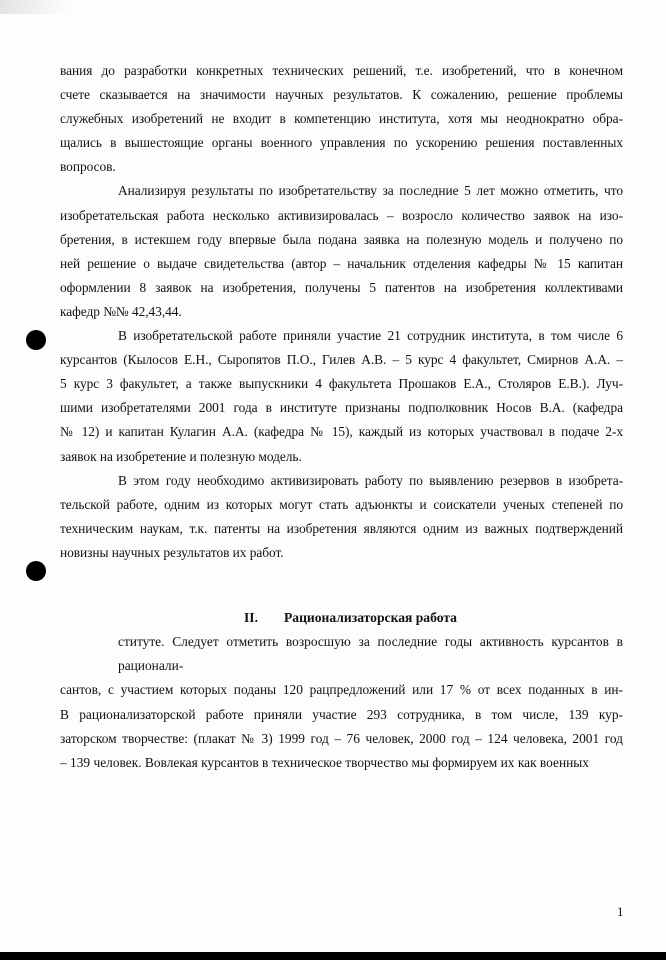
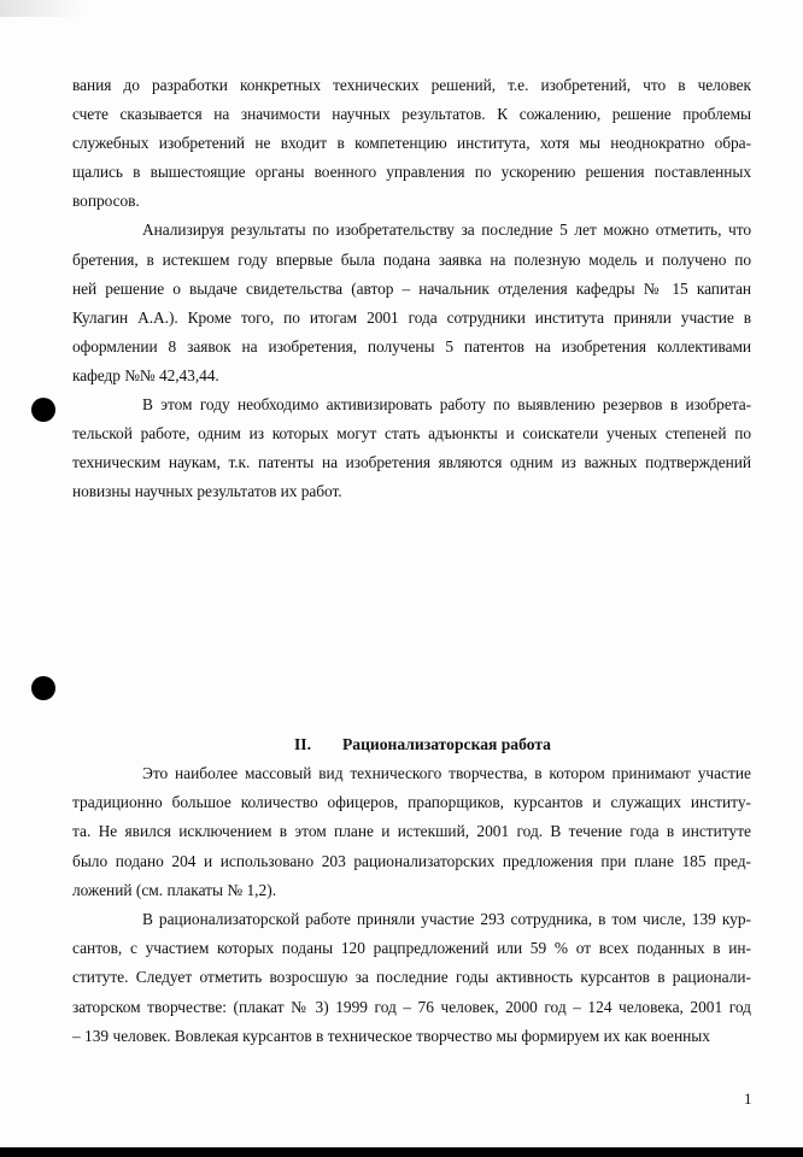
- вания до разработки конкретных технических решений, т.е. изобретений, что в конечном
+ вания до разработки конкретных технических решений, т.е. изобретений, что в человек
  счете сказывается на значимости научных результатов. К сожалению, решение проблемы
  служебных изобретений не входит в компетенцию института, хотя мы неоднократно обра-
  щались в вышестоящие органы военного управления по ускорению решения поставленных
  вопросов.
  Анализируя результаты по изобретательству за последние 5 лет можно отметить, что
- изобретательская работа несколько активизировалась – возросло количество заявок на изо-
  бретения, в истекшем году впервые была подана заявка на полезную модель и получено по
  ней решение о выдаче свидетельства (автор – начальник отделения кафедры № 15 капитан
+ Кулагин А.А.). Кроме того, по итогам 2001 года сотрудники института приняли участие в
  оформлении 8 заявок на изобретения, получены 5 патентов на изобретения коллективами
  кафедр №№ 42,43,44.
- В изобретательской работе приняли участие 21 сотрудник института, в том числе 6
- курсантов (Кылосов Е.Н., Сыропятов П.О., Гилев А.В. – 5 курс 4 факультет, Смирнов А.А. –
- 5 курс 3 факультет, а также выпускники 4 факультета Прошаков Е.А., Столяров Е.В.). Луч-
- шими изобретателями 2001 года в институте признаны подполковник Носов В.А. (кафедра
- № 12) и капитан Кулагин А.А. (кафедра № 15), каждый из которых участвовал в подаче 2-х
- заявок на изобретение и полезную модель.
  В этом году необходимо активизировать работу по выявлению резервов в изобрета-
  тельской работе, одним из которых могут стать адъюнкты и соискатели ученых степеней по
  техническим наукам, т.к. патенты на изобретения являются одним из важных подтверждений
  новизны научных результатов их работ.
  II. Рационализаторская работа
+ Это наиболее массовый вид технического творчества, в котором принимают участие
+ традиционно большое количество офицеров, прапорщиков, курсантов и служащих институ-
+ та. Не явился исключением в этом плане и истекший, 2001 год. В течение года в институте
+ было подано 204 и использовано 203 рационализаторских предложения при плане 185 пред-
+ ложений (см. плакаты № 1,2).
- ституте. Следует отметить возросшую за последние годы активность курсантов в рационали-
+ В рационализаторской работе приняли участие 293 сотрудника, в том числе, 139 кур-
- сантов, с участием которых поданы 120 рацпредложений или 17 % от всех поданных в ин-
+ сантов, с участием которых поданы 120 рацпредложений или 59 % от всех поданных в ин-
- В рационализаторской работе приняли участие 293 сотрудника, в том числе, 139 кур-
+ ституте. Следует отметить возросшую за последние годы активность курсантов в рационали-
  заторском творчестве: (плакат № 3) 1999 год – 76 человек, 2000 год – 124 человека, 2001 год
  – 139 человек. Вовлекая курсантов в техническое творчество мы формируем их как военных
  1
